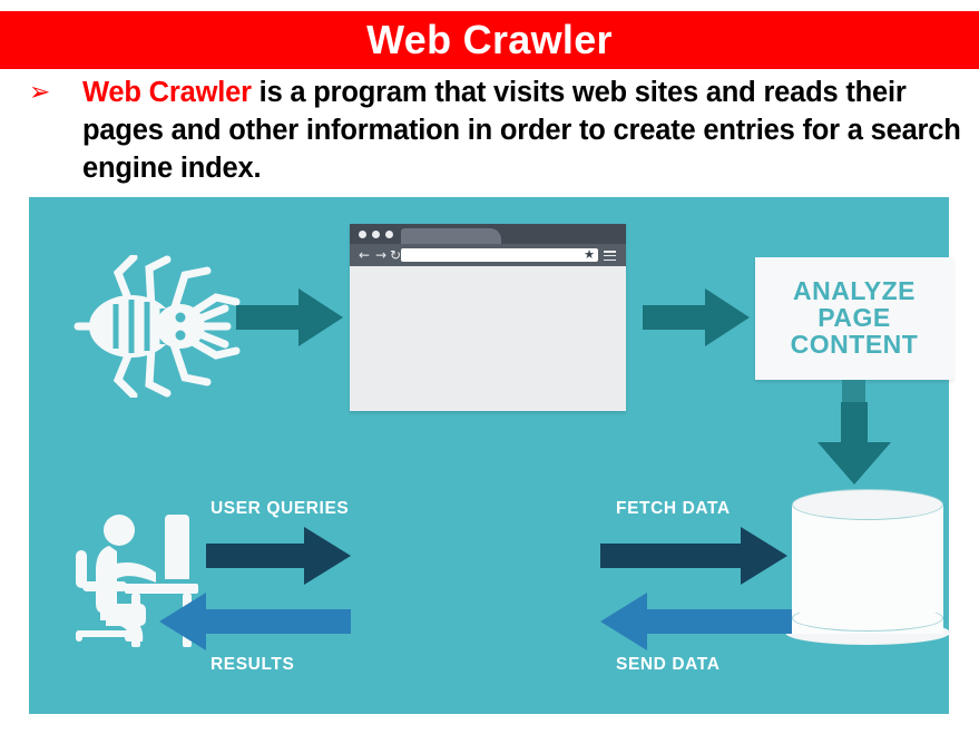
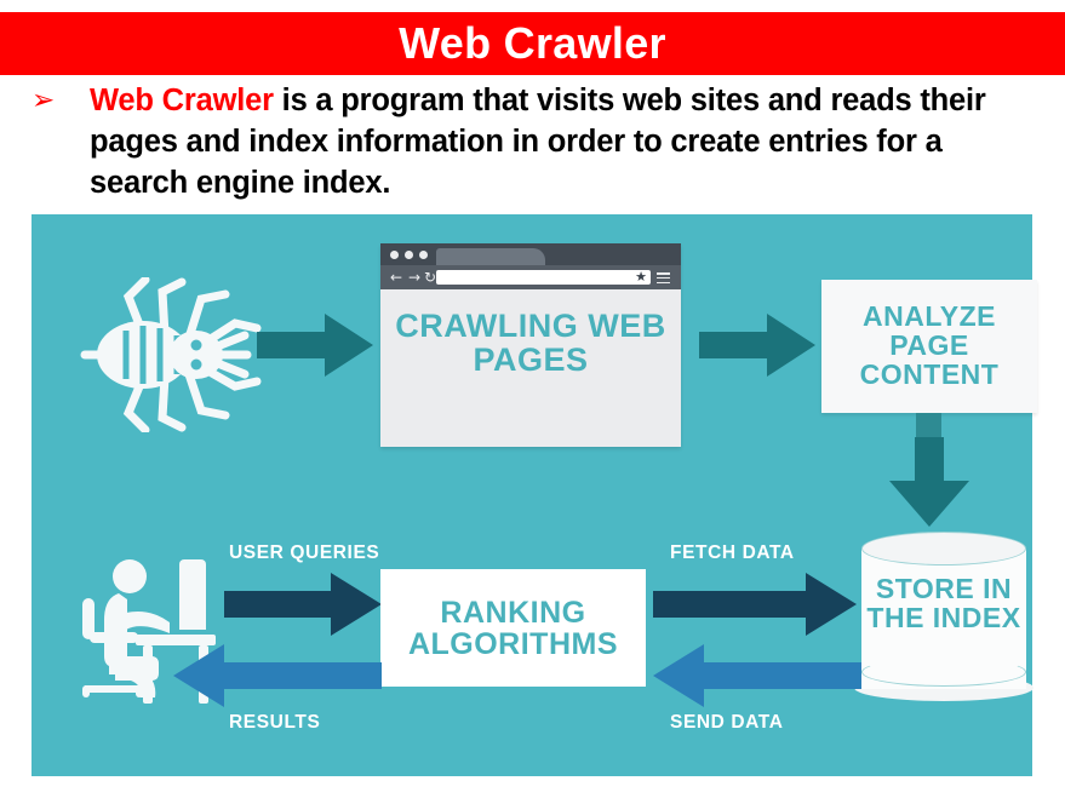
  Web Crawler
  ➢
- Web Crawler is a program that visits web sites and reads their pages and other information in order to create entries for a search engine index.
+ Web Crawler is a program that visits web sites and reads their pages and index information in order to create entries for a search engine index.
  ←
  →
  ↻
  ★
+ CRAWLING WEB PAGES
  ANALYZE PAGE CONTENT
+ STORE IN THE INDEX
  USER QUERIES
+ RANKING ALGORITHMS
  FETCH DATA
  SEND DATA
  RESULTS
